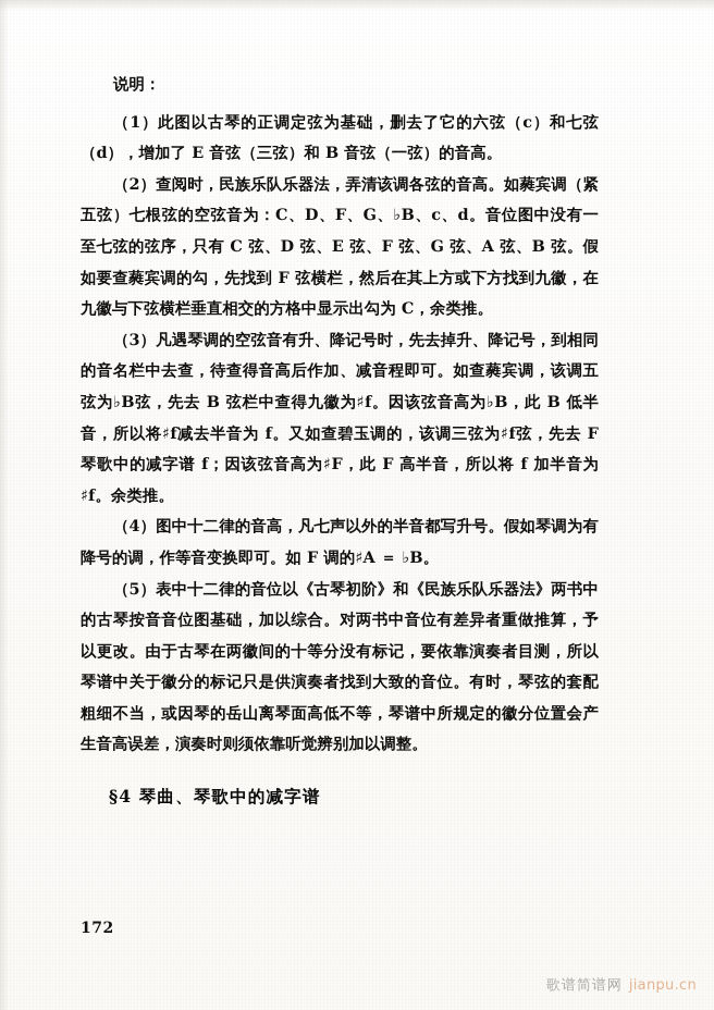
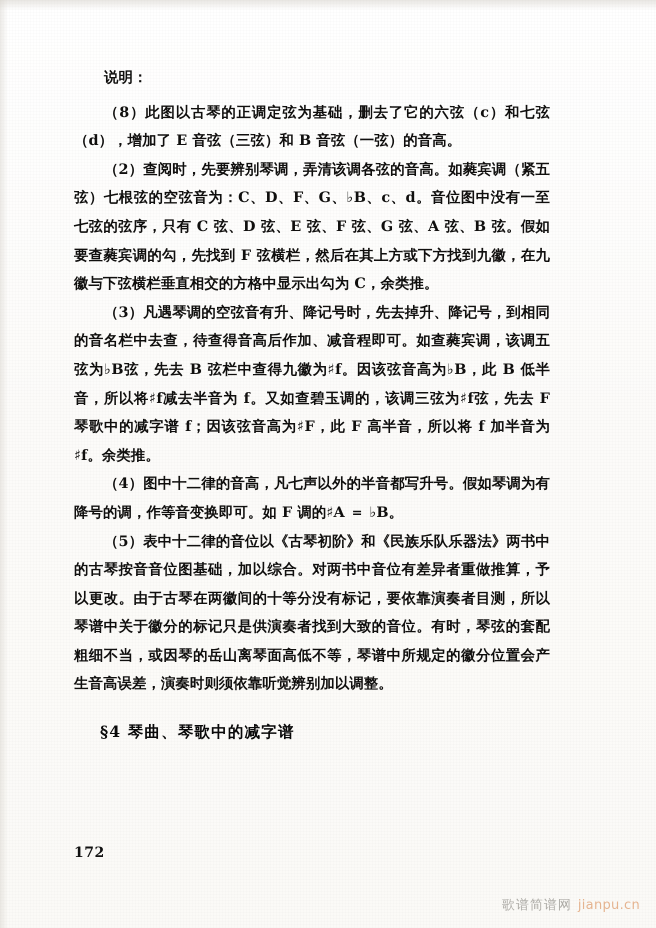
  说明：
- （1）此图以古琴的正调定弦为基础，删去了它的六弦（c）和七弦（d），增加了 E 音弦（三弦）和 B 音弦（一弦）的音高。
+ （8）此图以古琴的正调定弦为基础，删去了它的六弦（c）和七弦（d），增加了 E 音弦（三弦）和 B 音弦（一弦）的音高。
- （2）查阅时，民族乐队乐器法，弄清该调各弦的音高。如蕤宾调（紧五弦）七根弦的空弦音为：C、D、F、G、♭B、c、d。音位图中没有一至七弦的弦序，只有 C 弦、D 弦、E 弦、F 弦、G 弦、A 弦、B 弦。假如要查蕤宾调的勾，先找到 F 弦横栏，然后在其上方或下方找到九徽，在九徽与下弦横栏垂直相交的方格中显示出勾为 C，余类推。
+ （2）查阅时，先要辨别琴调，弄清该调各弦的音高。如蕤宾调（紧五弦）七根弦的空弦音为：C、D、F、G、♭B、c、d。音位图中没有一至七弦的弦序，只有 C 弦、D 弦、E 弦、F 弦、G 弦、A 弦、B 弦。假如要查蕤宾调的勾，先找到 F 弦横栏，然后在其上方或下方找到九徽，在九徽与下弦横栏垂直相交的方格中显示出勾为 C，余类推。
  （3）凡遇琴调的空弦音有升、降记号时，先去掉升、降记号，到相同的音名栏中去查，待查得音高后作加、减音程即可。如查蕤宾调，该调五弦为♭B弦，先去 B 弦栏中查得九徽为♯f。因该弦音高为♭B，此 B 低半音，所以将♯f减去半音为 f。又如查碧玉调的，该调三弦为♯f弦，先去 F 琴歌中的减字谱 f；因该弦音高为♯F，此 F 高半音，所以将 f 加半音为♯f。余类推。
  （4）图中十二律的音高，凡七声以外的半音都写升号。假如琴调为有降号的调，作等音变换即可。如 F 调的♯A ＝ ♭B。
  （5）表中十二律的音位以《古琴初阶》和《民族乐队乐器法》两书中的古琴按音音位图基础，加以综合。对两书中音位有差异者重做推算，予以更改。由于古琴在两徽间的十等分没有标记，要依靠演奏者目测，所以琴谱中关于徽分的标记只是供演奏者找到大致的音位。有时，琴弦的套配粗细不当，或因琴的岳山离琴面高低不等，琴谱中所规定的徽分位置会产生音高误差，演奏时则须依靠听觉辨别加以调整。
  §4 琴曲、琴歌中的减字谱
  172
  歌谱简谱网
  jianpu.cn
